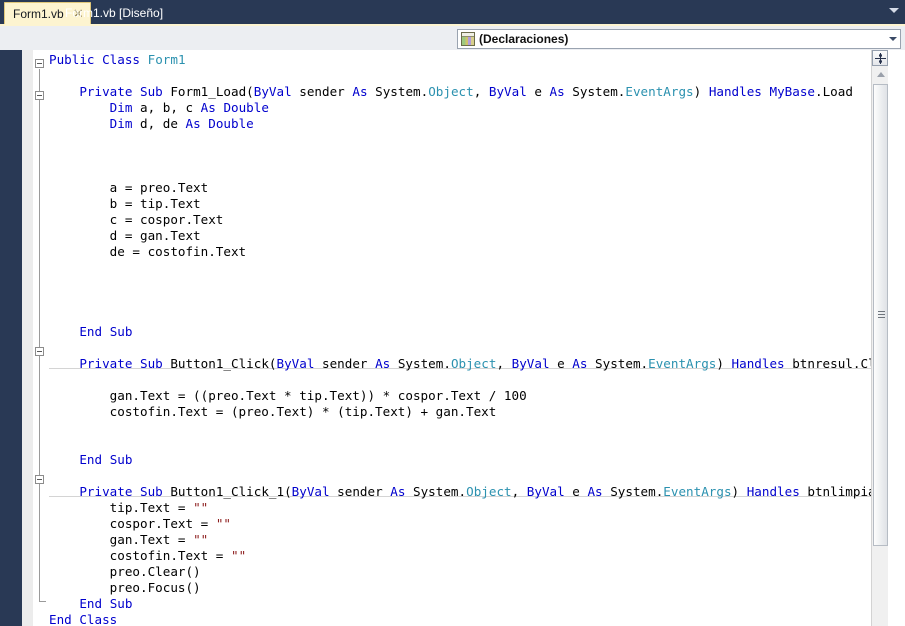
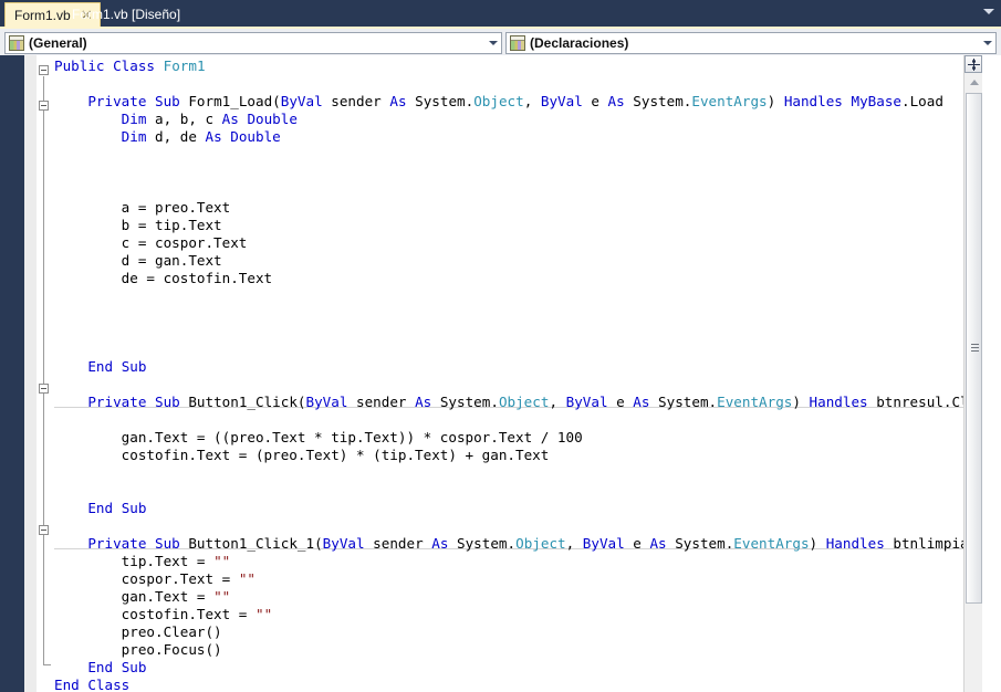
  Form1.vb
  ✕
  Form1.vb [Diseño]
+ (General)
  (Declaraciones)
  Public Class Form1 Private Sub Form1_Load(ByVal sender As System.Object, ByVal e As System.EventArgs) Handles MyBase.Load
  Dim a, b, c As Double Dim d, de As Double
  a = preo.Text
  b = tip.Text
  c = cospor.Text
  d = gan.Text
  de = costofin.Text
  End Sub Private Sub Button1_Click(ByVal sender As System.Object, ByVal e As System.EventArgs) Handles btnresul.C
  gan.Text = ((preo.Text * tip.Text)) * cospor.Text / 100
  costofin.Text = (preo.Text) * (tip.Text) + gan.Text
  End Sub Private Sub Button1_Click_1(ByVal sender As System.Object, ByVal e As System.EventArgs) Handles btnlimpi
  tip.Text = ""
  cospor.Text = ""
  gan.Text = ""
  costofin.Text = ""
  preo.Clear()
  preo.Focus()
  End Sub End Class
